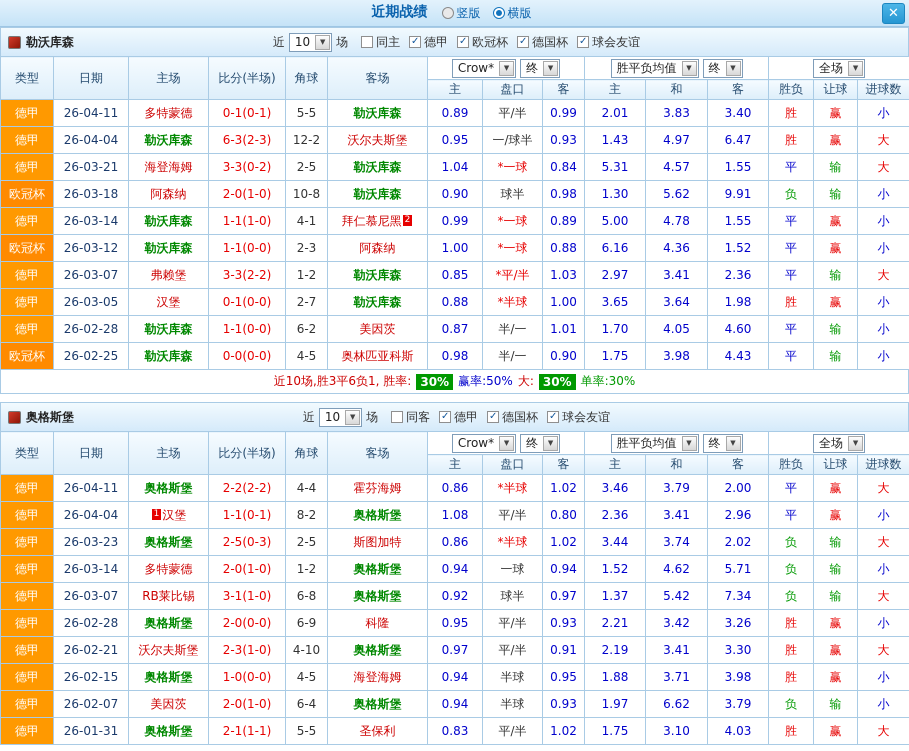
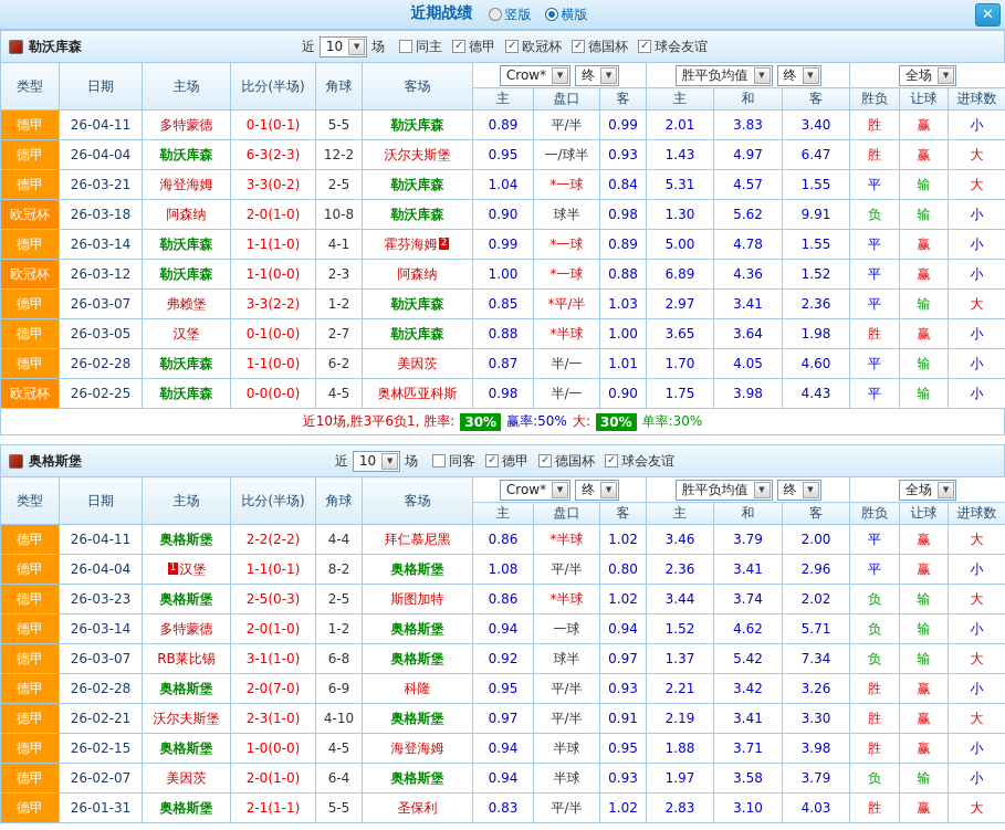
  近期战绩
  竖版
  横版
  ✕
  勒沃库森
  近
  10
  ▼
  场
  同主
  ✓
  德甲
  ✓
  欧冠杯
  ✓
  德国杯
  ✓
  球会友谊
  类型	日期	主场	比分(半场)	角球	客场	Crow* ▼ 终 ▼	胜平负均值 ▼ 终 ▼	全场 ▼
  主	盘口	客	主	和	客	胜负	让球	进球数
  德甲	26-04-11	多特蒙德	0-1(0-1)	5-5	勒沃库森	0.89	平/半	0.99	2.01	3.83	3.40	胜	赢	小
  德甲	26-04-04	勒沃库森	6-3(2-3)	12-2	沃尔夫斯堡	0.95	一/球半	0.93	1.43	4.97	6.47	胜	赢	大
  德甲	26-03-21	海登海姆	3-3(0-2)	2-5	勒沃库森	1.04	*一球	0.84	5.31	4.57	1.55	平	输	大
  欧冠杯	26-03-18	阿森纳	2-0(1-0)	10-8	勒沃库森	0.90	球半	0.98	1.30	5.62	9.91	负	输	小
- 德甲	26-03-14	勒沃库森	1-1(1-0)	4-1	拜仁慕尼黑 2	0.99	*一球	0.89	5.00	4.78	1.55	平	赢	小
+ 德甲	26-03-14	勒沃库森	1-1(1-0)	4-1	霍芬海姆 2	0.99	*一球	0.89	5.00	4.78	1.55	平	赢	小
- 欧冠杯	26-03-12	勒沃库森	1-1(0-0)	2-3	阿森纳	1.00	*一球	0.88	6.16	4.36	1.52	平	赢	小
+ 欧冠杯	26-03-12	勒沃库森	1-1(0-0)	2-3	阿森纳	1.00	*一球	0.88	6.89	4.36	1.52	平	赢	小
  德甲	26-03-07	弗赖堡	3-3(2-2)	1-2	勒沃库森	0.85	*平/半	1.03	2.97	3.41	2.36	平	输	大
  德甲	26-03-05	汉堡	0-1(0-0)	2-7	勒沃库森	0.88	*半球	1.00	3.65	3.64	1.98	胜	赢	小
  德甲	26-02-28	勒沃库森	1-1(0-0)	6-2	美因茨	0.87	半/一	1.01	1.70	4.05	4.60	平	输	小
  欧冠杯	26-02-25	勒沃库森	0-0(0-0)	4-5	奥林匹亚科斯	0.98	半/一	0.90	1.75	3.98	4.43	平	输	小
  近10场,胜3平6负1, 胜率:
  30%
  赢率:50%
  大:
  30%
  单率:30%
  奥格斯堡
  近
  10
  ▼
  场
  同客
  ✓
  德甲
  ✓
  德国杯
  ✓
  球会友谊
  类型	日期	主场	比分(半场)	角球	客场	Crow* ▼ 终 ▼	胜平负均值 ▼ 终 ▼	全场 ▼
  主	盘口	客	主	和	客	胜负	让球	进球数
- 德甲	26-04-11	奥格斯堡	2-2(2-2)	4-4	霍芬海姆	0.86	*半球	1.02	3.46	3.79	2.00	平	赢	大
+ 德甲	26-04-11	奥格斯堡	2-2(2-2)	4-4	拜仁慕尼黑	0.86	*半球	1.02	3.46	3.79	2.00	平	赢	大
  德甲	26-04-04	1 汉堡	1-1(0-1)	8-2	奥格斯堡	1.08	平/半	0.80	2.36	3.41	2.96	平	赢	小
  德甲	26-03-23	奥格斯堡	2-5(0-3)	2-5	斯图加特	0.86	*半球	1.02	3.44	3.74	2.02	负	输	大
  德甲	26-03-14	多特蒙德	2-0(1-0)	1-2	奥格斯堡	0.94	一球	0.94	1.52	4.62	5.71	负	输	小
  德甲	26-03-07	RB莱比锡	3-1(1-0)	6-8	奥格斯堡	0.92	球半	0.97	1.37	5.42	7.34	负	输	大
- 德甲	26-02-28	奥格斯堡	2-0(0-0)	6-9	科隆	0.95	平/半	0.93	2.21	3.42	3.26	胜	赢	小
+ 德甲	26-02-28	奥格斯堡	2-0(7-0)	6-9	科隆	0.95	平/半	0.93	2.21	3.42	3.26	胜	赢	小
  德甲	26-02-21	沃尔夫斯堡	2-3(1-0)	4-10	奥格斯堡	0.97	平/半	0.91	2.19	3.41	3.30	胜	赢	大
  德甲	26-02-15	奥格斯堡	1-0(0-0)	4-5	海登海姆	0.94	半球	0.95	1.88	3.71	3.98	胜	赢	小
- 德甲	26-02-07	美因茨	2-0(1-0)	6-4	奥格斯堡	0.94	半球	0.93	1.97	6.62	3.79	负	输	小
+ 德甲	26-02-07	美因茨	2-0(1-0)	6-4	奥格斯堡	0.94	半球	0.93	1.97	3.58	3.79	负	输	小
- 德甲	26-01-31	奥格斯堡	2-1(1-1)	5-5	圣保利	0.83	平/半	1.02	1.75	3.10	4.03	胜	赢	大
+ 德甲	26-01-31	奥格斯堡	2-1(1-1)	5-5	圣保利	0.83	平/半	1.02	2.83	3.10	4.03	胜	赢	大
